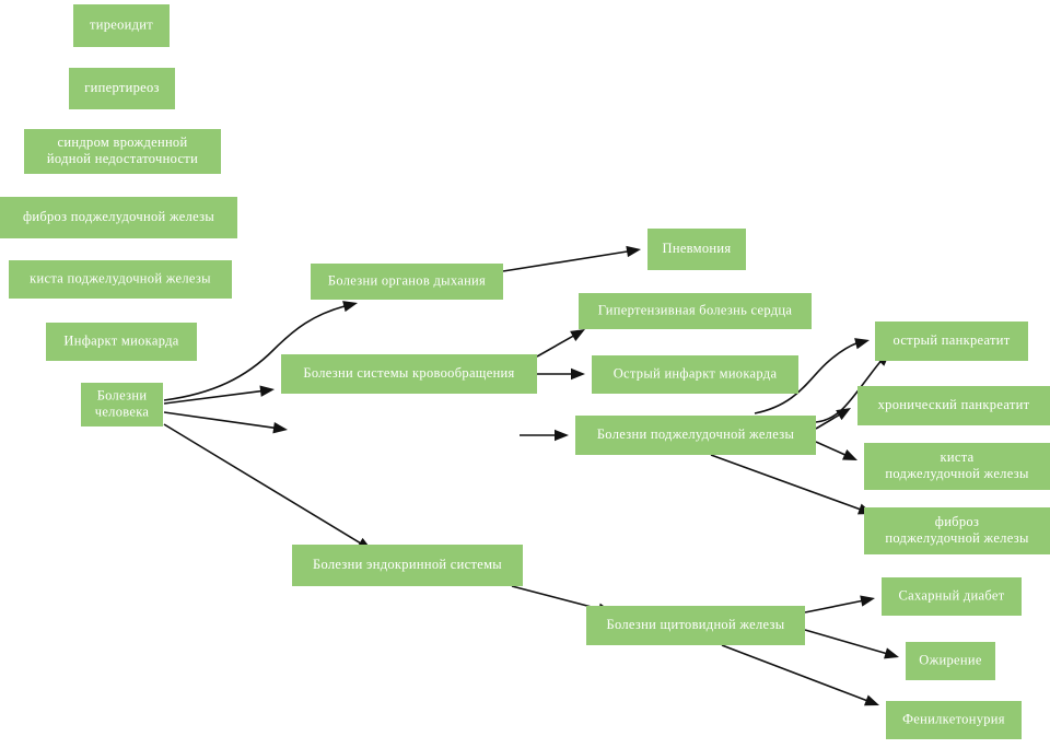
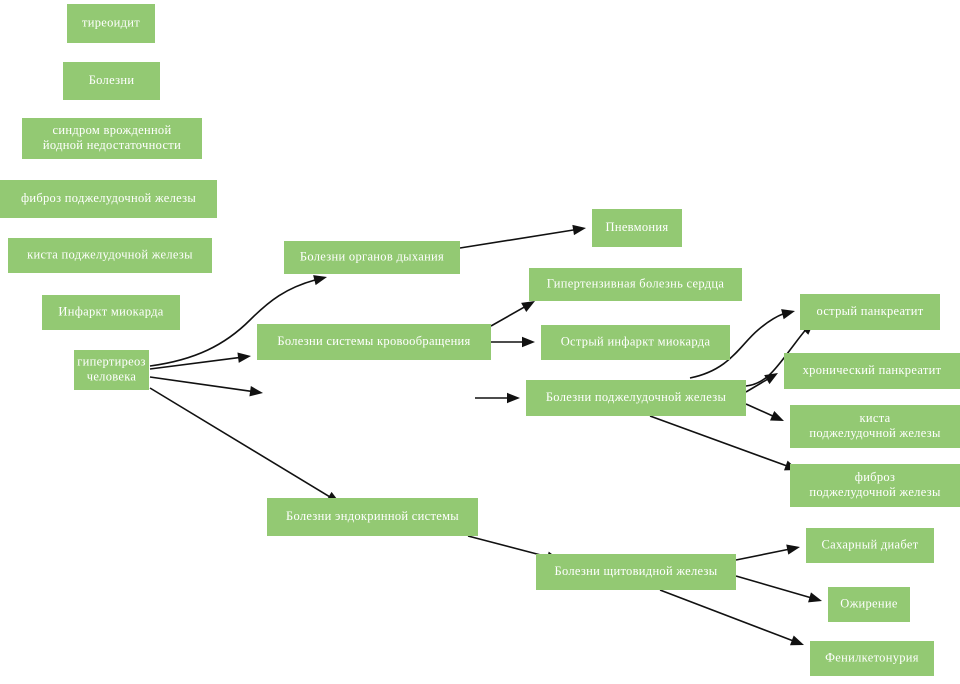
  тиреоидит
- гипертиреоз
+ Болезни
  синдром врожденной йодной недостаточности
  фиброз поджелудочной железы
  киста поджелудочной железы
  Инфаркт миокарда
- Болезни человека
+ гипертиреоз человека
  Болезни органов дыхания
  Болезни системы кровообращения
  Болезни эндокринной системы
  Пневмония
  Гипертензивная болезнь сердца
  Острый инфаркт миокарда
  Болезни поджелудочной железы
  Болезни щитовидной железы
  острый панкреатит
  хронический панкреатит
  киста поджелудочной железы
  фиброз поджелудочной железы
  Сахарный диабет
  Ожирение
  Фенилкетонурия
